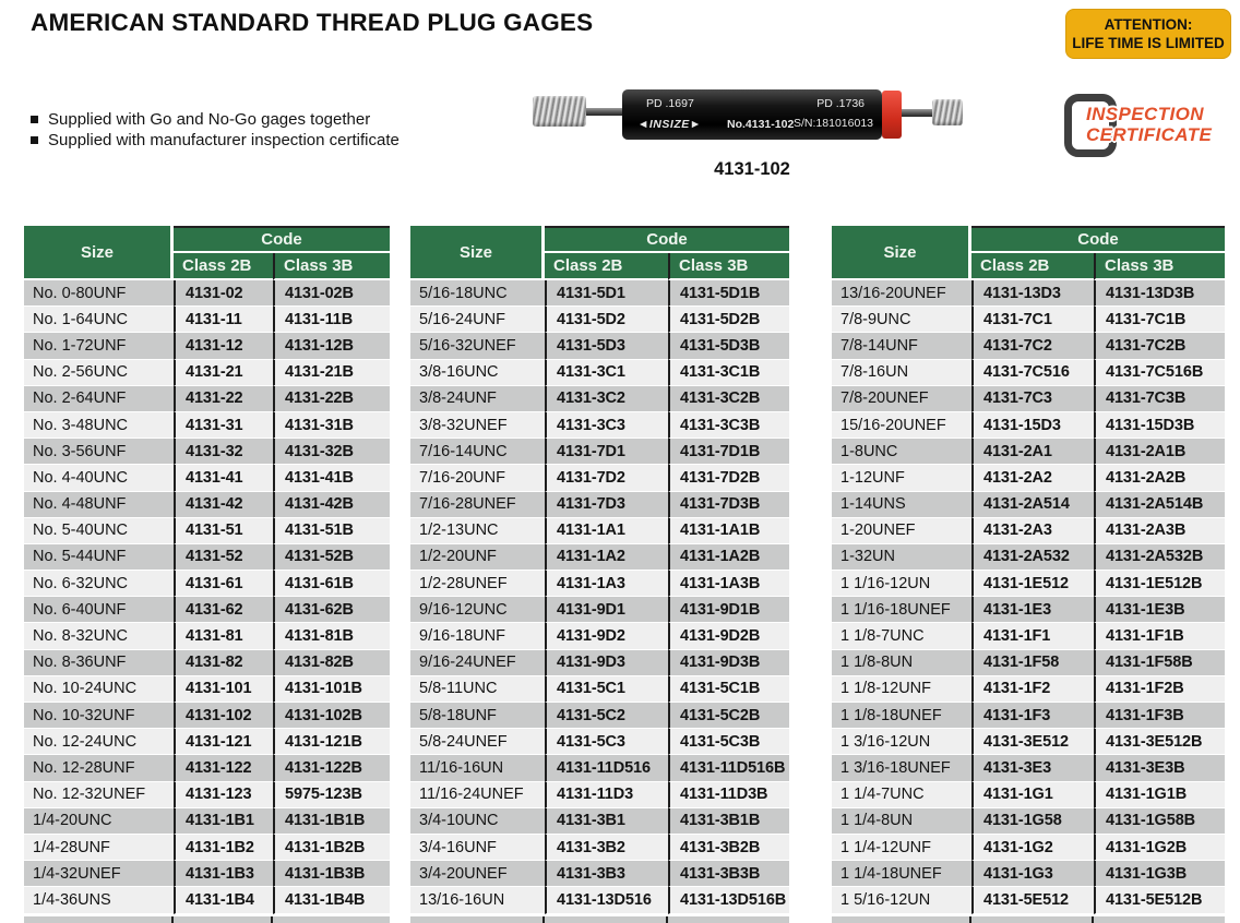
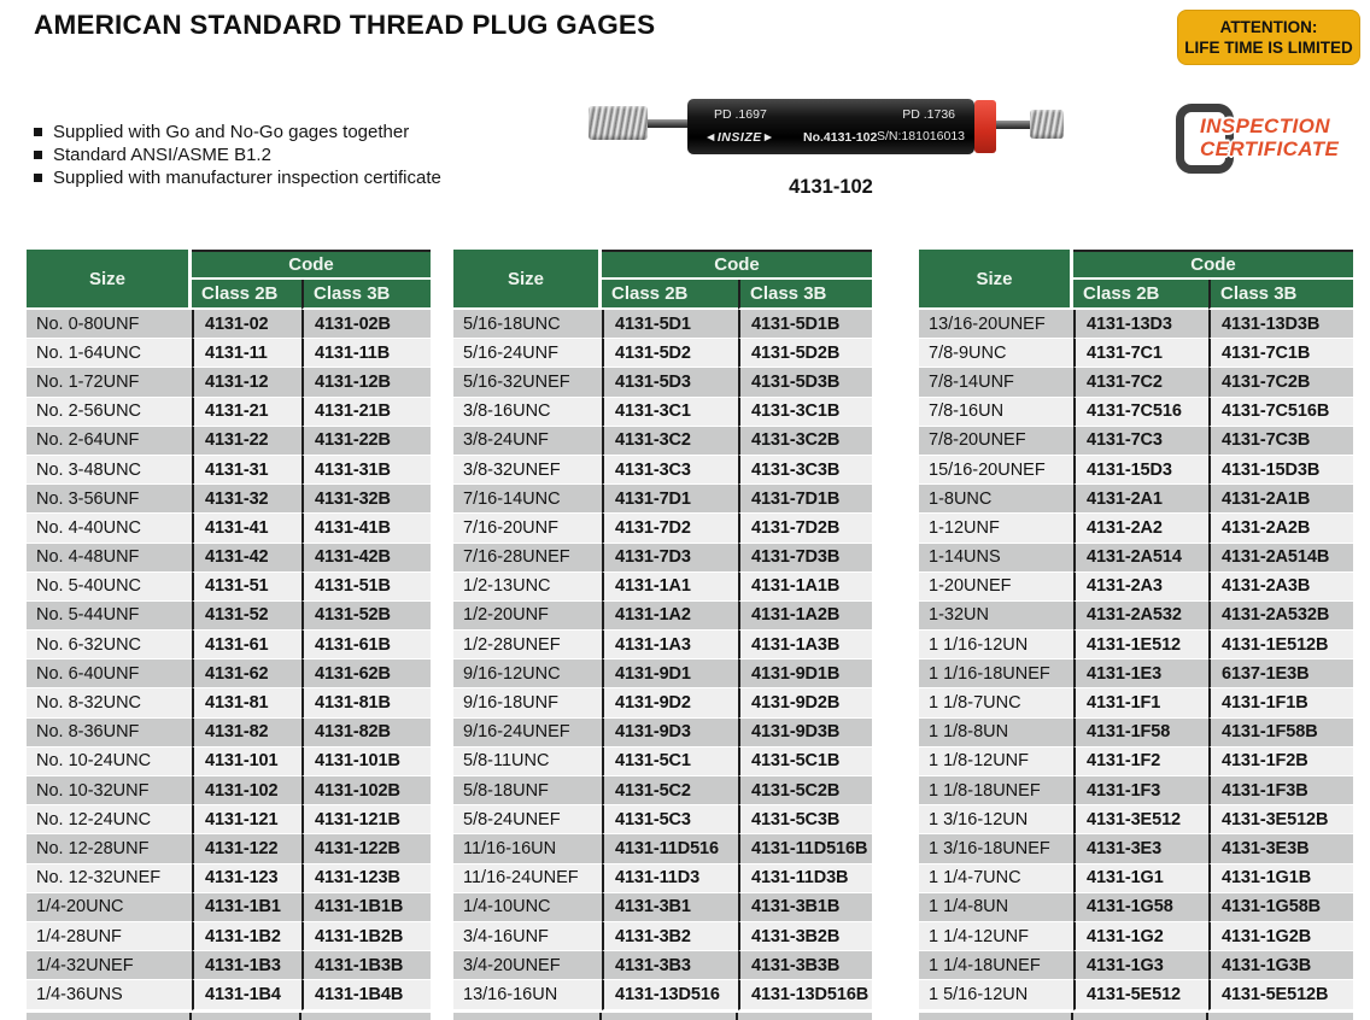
  AMERICAN STANDARD THREAD PLUG GAGES
  ATTENTION:
  LIFE TIME IS LIMITED
  Supplied with Go and No-Go gages together
+ Standard ANSI/ASME B1.2
  Supplied with manufacturer inspection certificate
  PD .1697
  PD .1736
  ◄INSIZE►
  No.4131-102
  S/N:181016013
  4131-102
  INSPECTION
  CERTIFICATE
  Size	Code
  Class 2B	Class 3B
  No. 0-80UNF	4131-02	4131-02B
  No. 1-64UNC	4131-11	4131-11B
  No. 1-72UNF	4131-12	4131-12B
  No. 2-56UNC	4131-21	4131-21B
  No. 2-64UNF	4131-22	4131-22B
  No. 3-48UNC	4131-31	4131-31B
  No. 3-56UNF	4131-32	4131-32B
  No. 4-40UNC	4131-41	4131-41B
  No. 4-48UNF	4131-42	4131-42B
  No. 5-40UNC	4131-51	4131-51B
  No. 5-44UNF	4131-52	4131-52B
  No. 6-32UNC	4131-61	4131-61B
  No. 6-40UNF	4131-62	4131-62B
  No. 8-32UNC	4131-81	4131-81B
  No. 8-36UNF	4131-82	4131-82B
  No. 10-24UNC	4131-101	4131-101B
  No. 10-32UNF	4131-102	4131-102B
  No. 12-24UNC	4131-121	4131-121B
  No. 12-28UNF	4131-122	4131-122B
- No. 12-32UNEF	4131-123	5975-123B
+ No. 12-32UNEF	4131-123	4131-123B
  1/4-20UNC	4131-1B1	4131-1B1B
  1/4-28UNF	4131-1B2	4131-1B2B
  1/4-32UNEF	4131-1B3	4131-1B3B
  1/4-36UNS	4131-1B4	4131-1B4B
  Size	Code
  Class 2B	Class 3B
  5/16-18UNC	4131-5D1	4131-5D1B
  5/16-24UNF	4131-5D2	4131-5D2B
  5/16-32UNEF	4131-5D3	4131-5D3B
  3/8-16UNC	4131-3C1	4131-3C1B
  3/8-24UNF	4131-3C2	4131-3C2B
  3/8-32UNEF	4131-3C3	4131-3C3B
  7/16-14UNC	4131-7D1	4131-7D1B
  7/16-20UNF	4131-7D2	4131-7D2B
  7/16-28UNEF	4131-7D3	4131-7D3B
  1/2-13UNC	4131-1A1	4131-1A1B
  1/2-20UNF	4131-1A2	4131-1A2B
  1/2-28UNEF	4131-1A3	4131-1A3B
  9/16-12UNC	4131-9D1	4131-9D1B
  9/16-18UNF	4131-9D2	4131-9D2B
  9/16-24UNEF	4131-9D3	4131-9D3B
  5/8-11UNC	4131-5C1	4131-5C1B
  5/8-18UNF	4131-5C2	4131-5C2B
  5/8-24UNEF	4131-5C3	4131-5C3B
  11/16-16UN	4131-11D516	4131-11D516B
  11/16-24UNEF	4131-11D3	4131-11D3B
- 3/4-10UNC	4131-3B1	4131-3B1B
+ 1/4-10UNC	4131-3B1	4131-3B1B
  3/4-16UNF	4131-3B2	4131-3B2B
  3/4-20UNEF	4131-3B3	4131-3B3B
  13/16-16UN	4131-13D516	4131-13D516B
  Size	Code
  Class 2B	Class 3B
  13/16-20UNEF	4131-13D3	4131-13D3B
  7/8-9UNC	4131-7C1	4131-7C1B
  7/8-14UNF	4131-7C2	4131-7C2B
  7/8-16UN	4131-7C516	4131-7C516B
  7/8-20UNEF	4131-7C3	4131-7C3B
  15/16-20UNEF	4131-15D3	4131-15D3B
  1-8UNC	4131-2A1	4131-2A1B
  1-12UNF	4131-2A2	4131-2A2B
  1-14UNS	4131-2A514	4131-2A514B
  1-20UNEF	4131-2A3	4131-2A3B
  1-32UN	4131-2A532	4131-2A532B
  1 1/16-12UN	4131-1E512	4131-1E512B
- 1 1/16-18UNEF	4131-1E3	4131-1E3B
+ 1 1/16-18UNEF	4131-1E3	6137-1E3B
  1 1/8-7UNC	4131-1F1	4131-1F1B
  1 1/8-8UN	4131-1F58	4131-1F58B
  1 1/8-12UNF	4131-1F2	4131-1F2B
  1 1/8-18UNEF	4131-1F3	4131-1F3B
  1 3/16-12UN	4131-3E512	4131-3E512B
  1 3/16-18UNEF	4131-3E3	4131-3E3B
  1 1/4-7UNC	4131-1G1	4131-1G1B
  1 1/4-8UN	4131-1G58	4131-1G58B
  1 1/4-12UNF	4131-1G2	4131-1G2B
  1 1/4-18UNEF	4131-1G3	4131-1G3B
  1 5/16-12UN	4131-5E512	4131-5E512B
